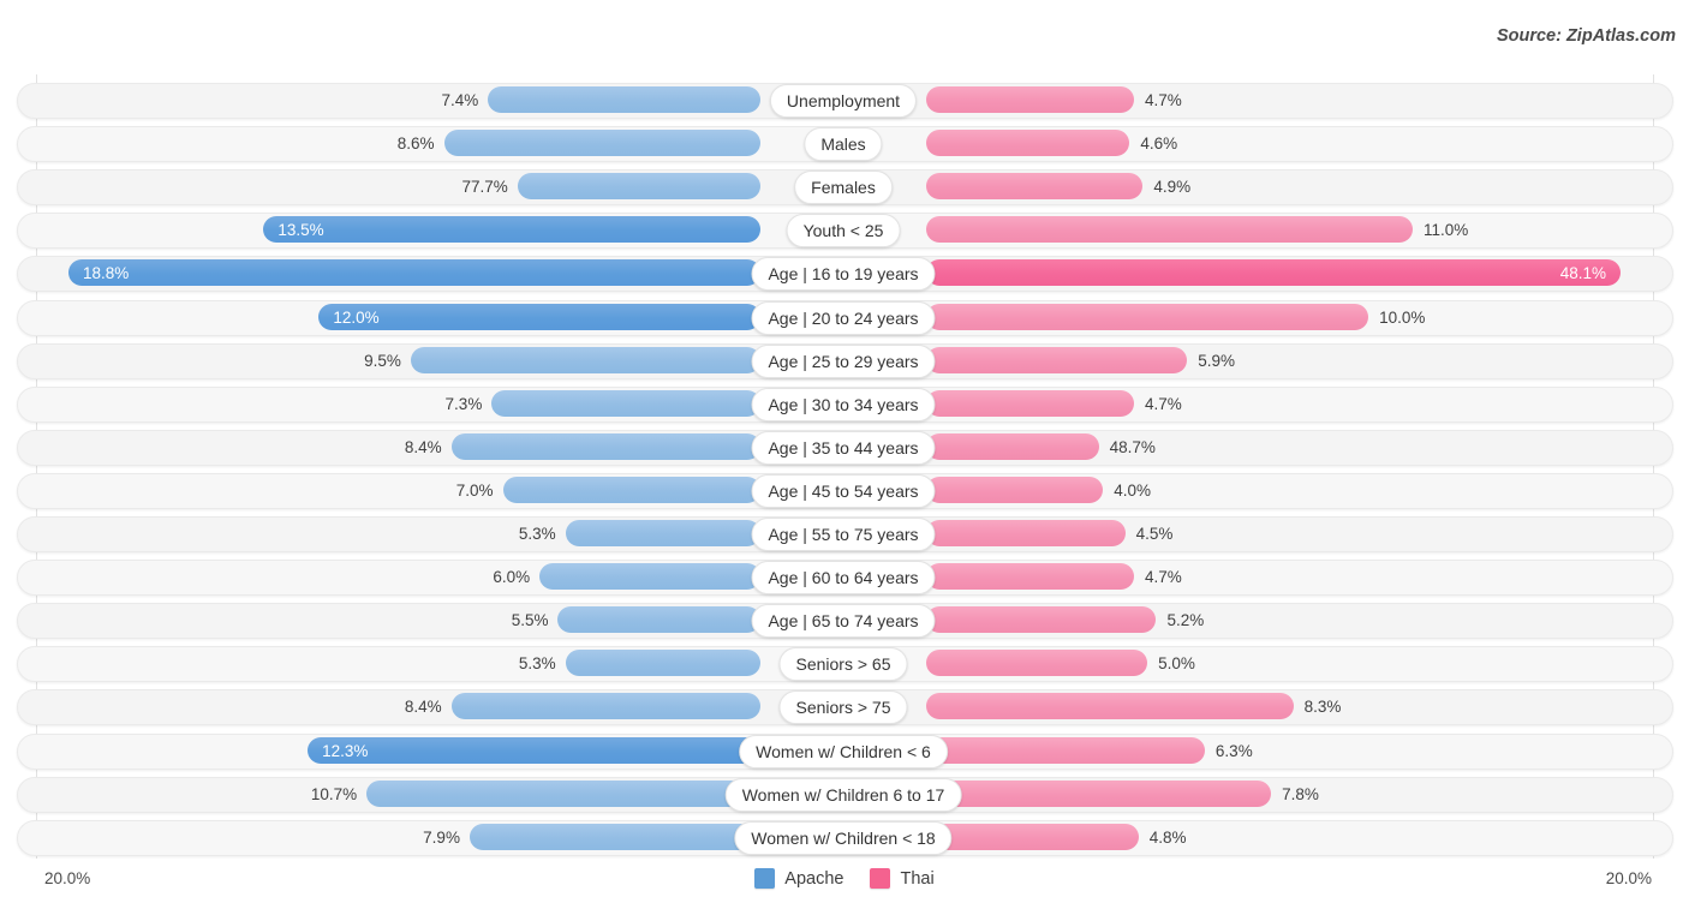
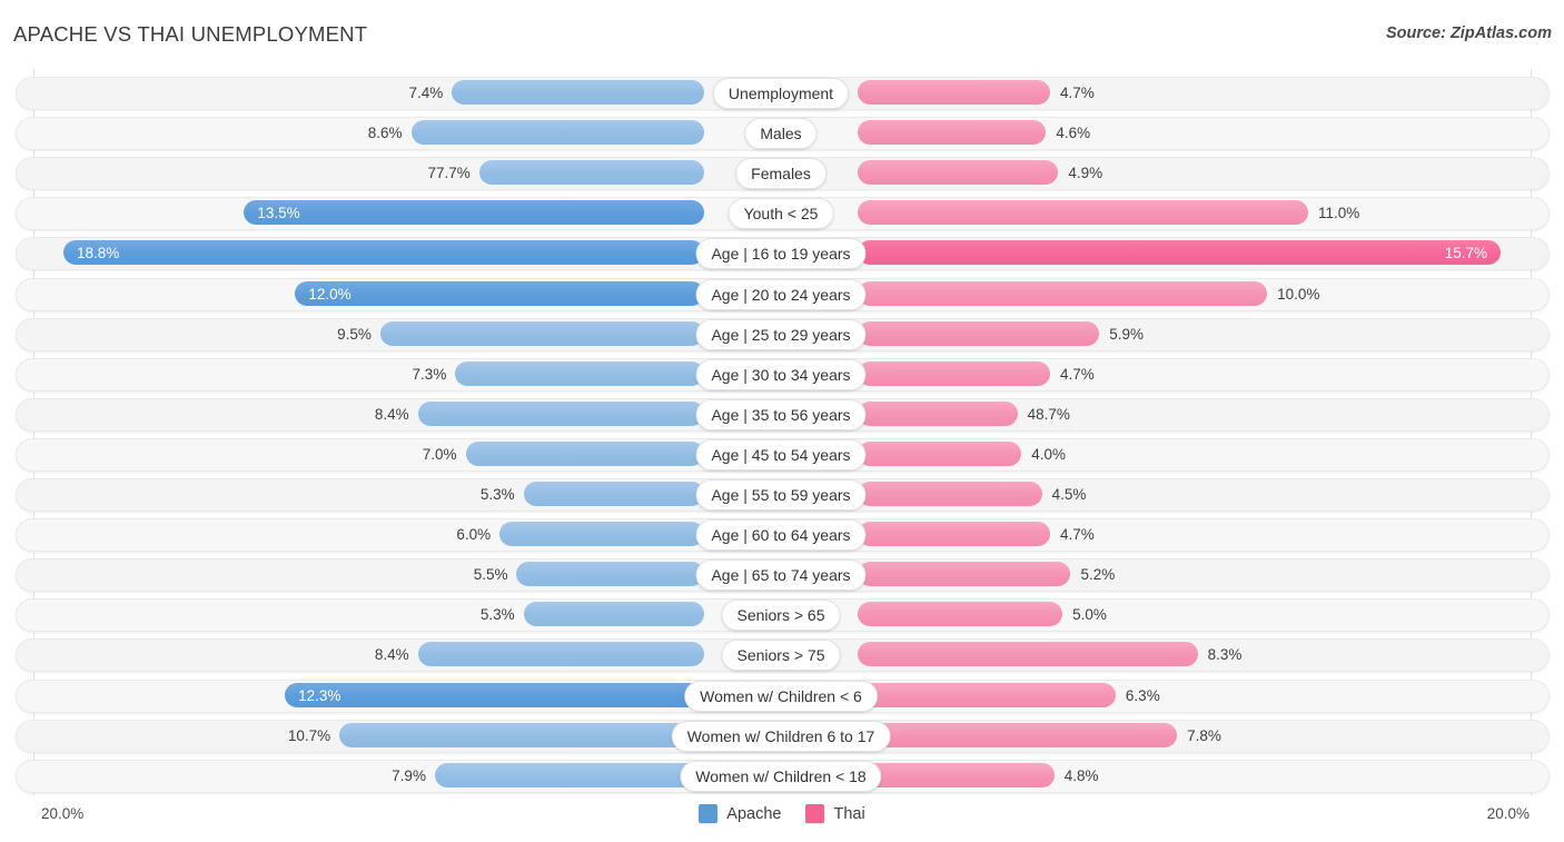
+ APACHE VS THAI UNEMPLOYMENT
  Source: ZipAtlas.com
  7.4%
  4.7%
  Unemployment
  8.6%
  4.6%
  Males
  77.7%
  4.9%
  Females
  13.5%
  11.0%
  Youth < 25
  18.8%
- 48.1%
+ 15.7%
  Age | 16 to 19 years
  12.0%
  10.0%
  Age | 20 to 24 years
  9.5%
  5.9%
  Age | 25 to 29 years
  7.3%
  4.7%
  Age | 30 to 34 years
  8.4%
  48.7%
- Age | 35 to 44 years
+ Age | 35 to 56 years
  7.0%
  4.0%
  Age | 45 to 54 years
  5.3%
  4.5%
- Age | 55 to 75 years
+ Age | 55 to 59 years
  6.0%
  4.7%
  Age | 60 to 64 years
  5.5%
  5.2%
  Age | 65 to 74 years
  5.3%
  5.0%
  Seniors > 65
  8.4%
  8.3%
  Seniors > 75
  12.3%
  6.3%
  Women w/ Children < 6
  10.7%
  7.8%
  Women w/ Children 6 to 17
  7.9%
  4.8%
  Women w/ Children < 18
  20.0%
  Apache
  Thai
  20.0%
